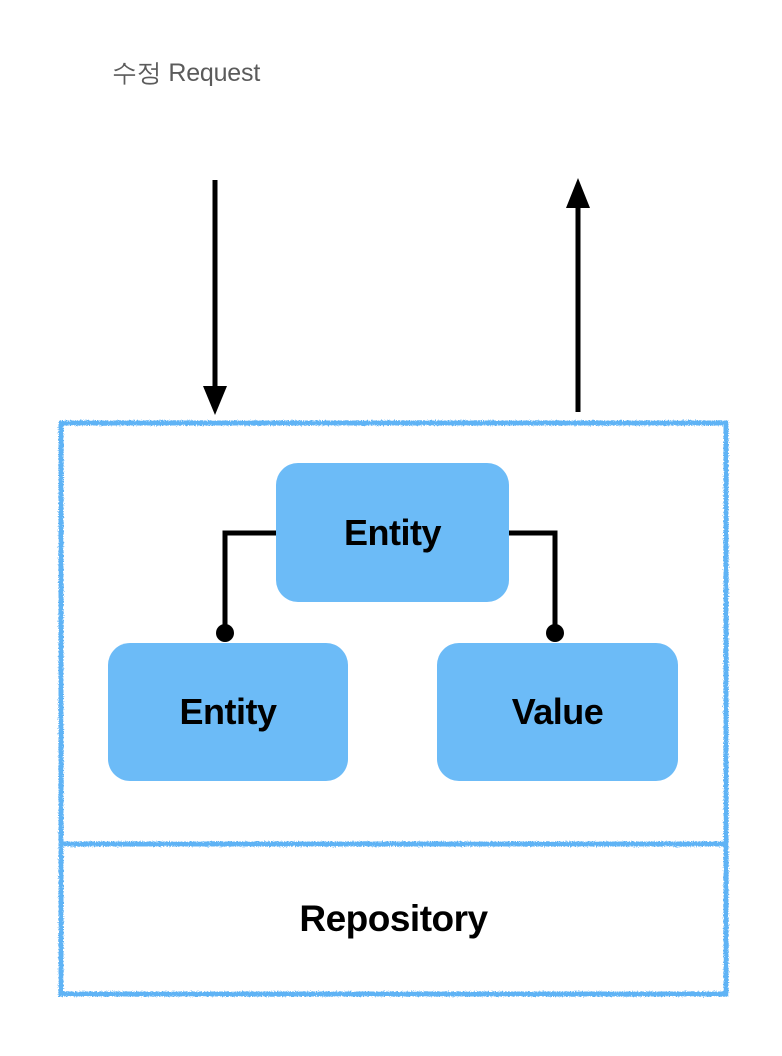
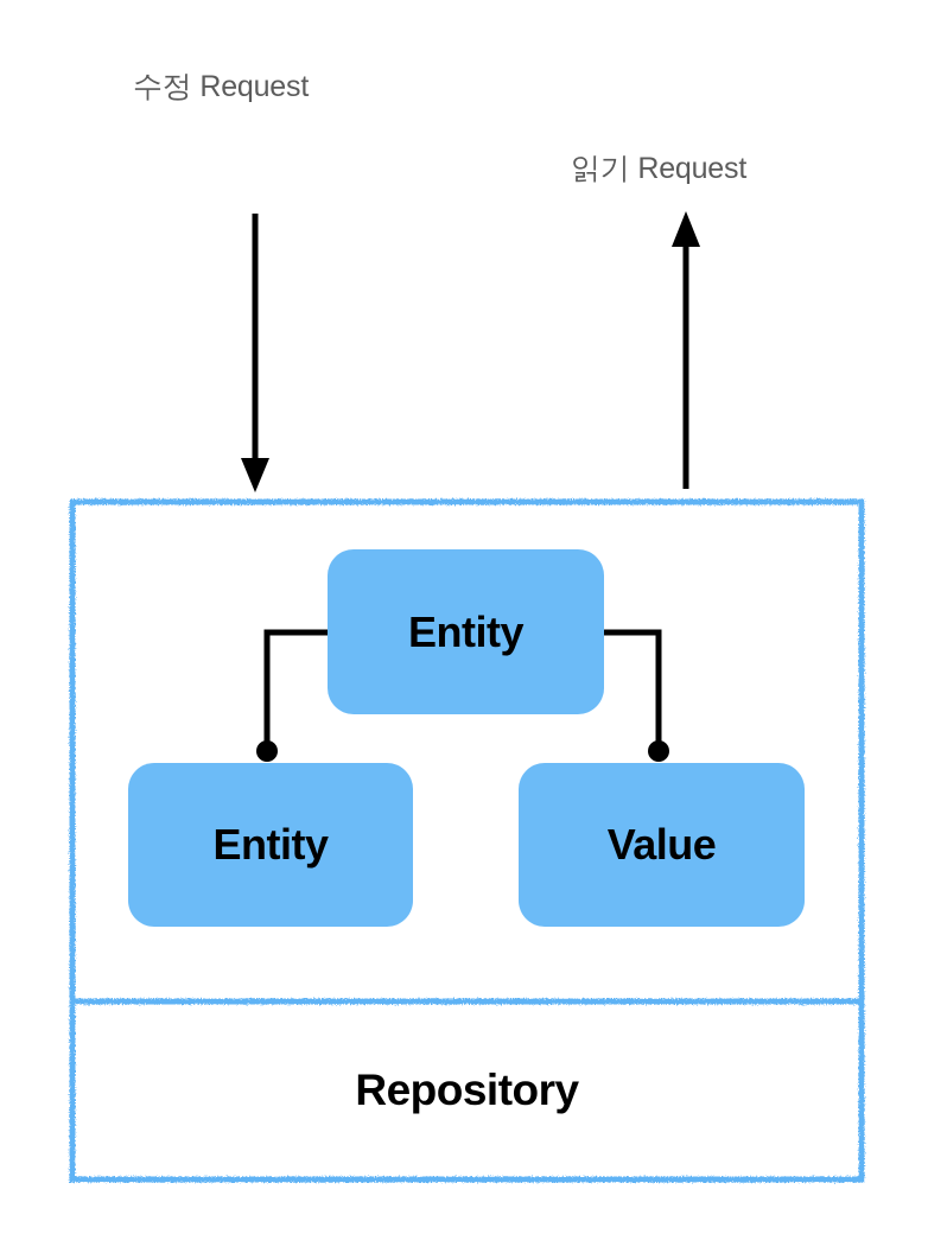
  수정 Request
+ 읽기 Request
  Entity
  Entity
  Value
  Repository
